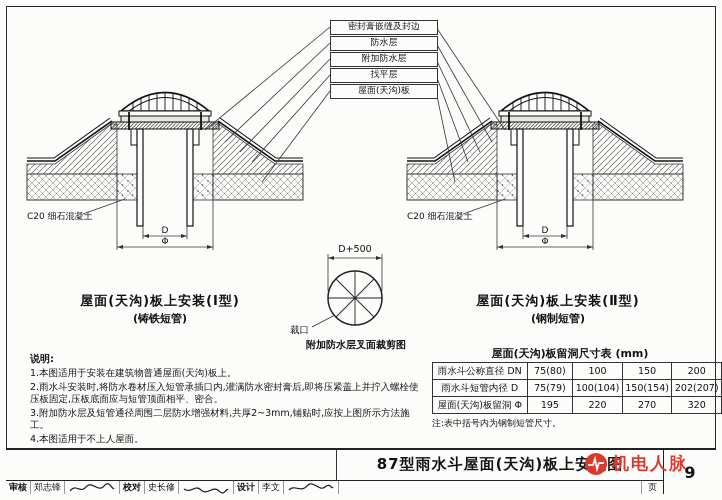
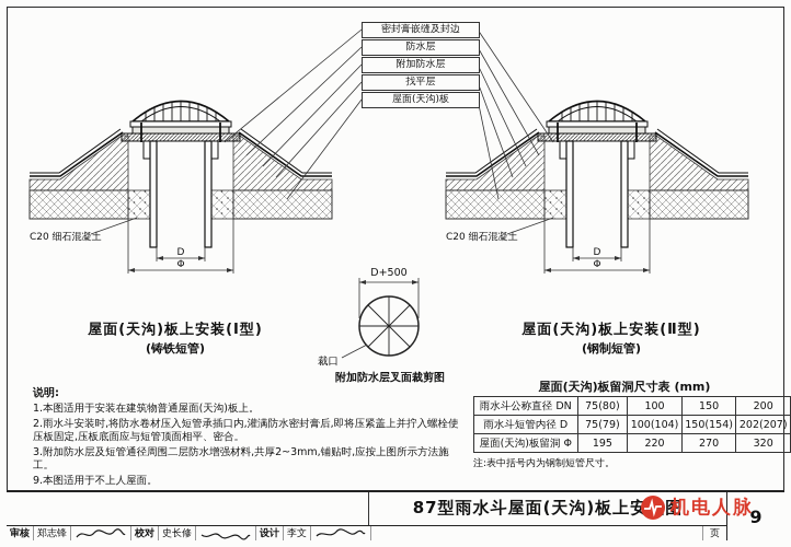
  D+500
  裁口
  密封膏嵌缝及封边
  防水层
  附加防水层
  找平层
  屋面(天沟)板
  屋面(天沟)板上安装(Ⅰ型)
  (铸铁短管)
  屋面(天沟)板上安装(Ⅱ型)
  (钢制短管)
  附加防水层叉面裁剪图
  说明:
  1.本图适用于安装在建筑物普通屋面(天沟)板上。
  2.雨水斗安装时,将防水卷材压入短管承插口内,灌满防水密封膏后,即将压紧盖上并拧入螺栓使压板固定,压板底面应与短管顶面相平、密合。
  3.附加防水层及短管通径周围二层防水增强材料,共厚2~3mm,铺贴时,应按上图所示方法施工。
- 4.本图适用于不上人屋面。
+ 9.本图适用于不上人屋面。
  屋面(天沟)板留洞尺寸表 (mm)
  雨水斗公称直径 DN	75(80)	100	150	200
  雨水斗短管内径 D	75(79)	100(104)	150(154)	202(207)
  屋面(天沟)板留洞 Φ	195	220	270	320
  注:表中括号内为钢制短管尺寸。
  87型雨水斗屋面(天沟)板上安图
  审核
  郑志锋
  校对
  史长修
  设计
  李文
  页
  9
  机电人脉
